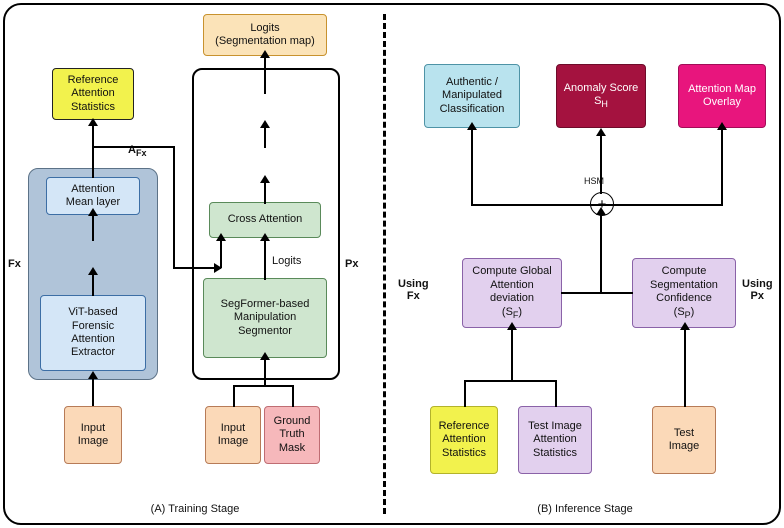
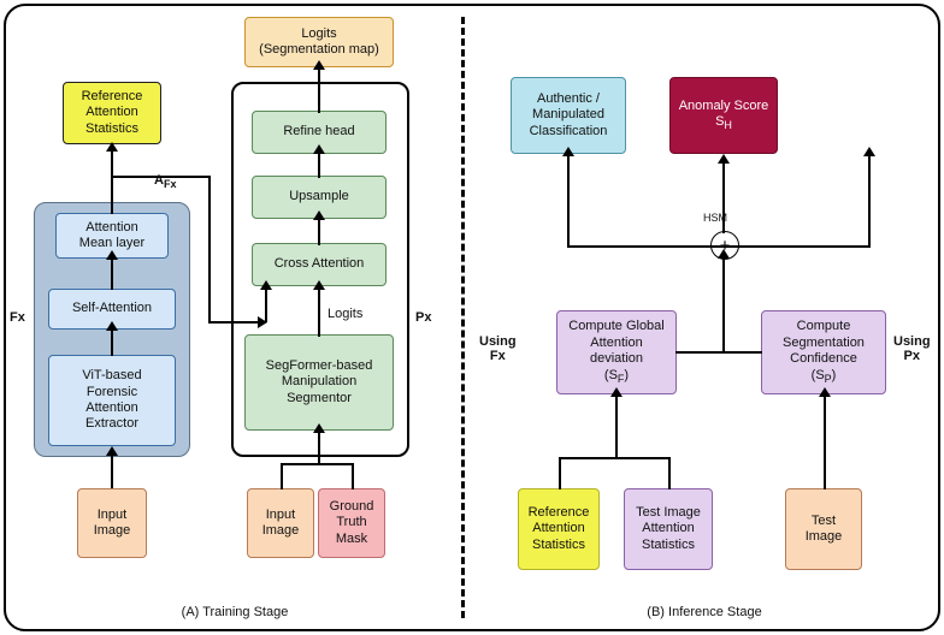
  Reference
  Attention
  Statistics
  Attention
  Mean layer
+ Self-Attention
  ViT-based
  Forensic
  Attention
  Extractor
  Input
  Image
  Logits
  (Segmentation map)
+ Refine head
+ Upsample
  Cross Attention
  SegFormer-based
  Manipulation
  Segmentor
  Input
  Image
  Ground
  Truth
  Mask
  AFx
  Fx
  Px
  Logits
  (A) Training Stage
  Authentic /
  Manipulated
  Classification
  Anomaly Score
  SH
- Attention Map
- Overlay
  Compute Global
  Attention
  deviation
  (SF)
  Compute
  Segmentation
  Confidence
  (SP)
  Reference
  Attention
  Statistics
  Test Image
  Attention
  Statistics
  Test
  Image
  Using
  Fx
  Using
  Px
  (B) Inference Stage
